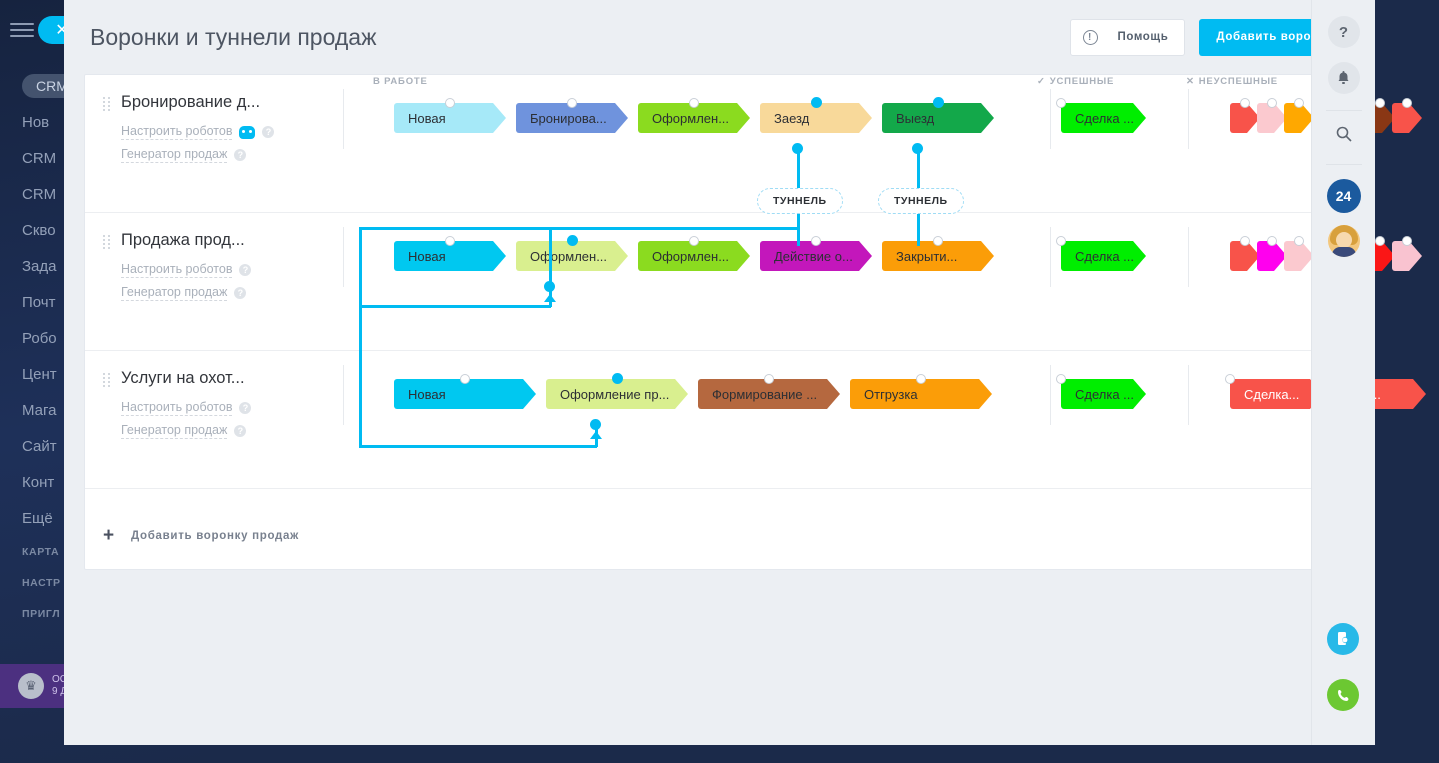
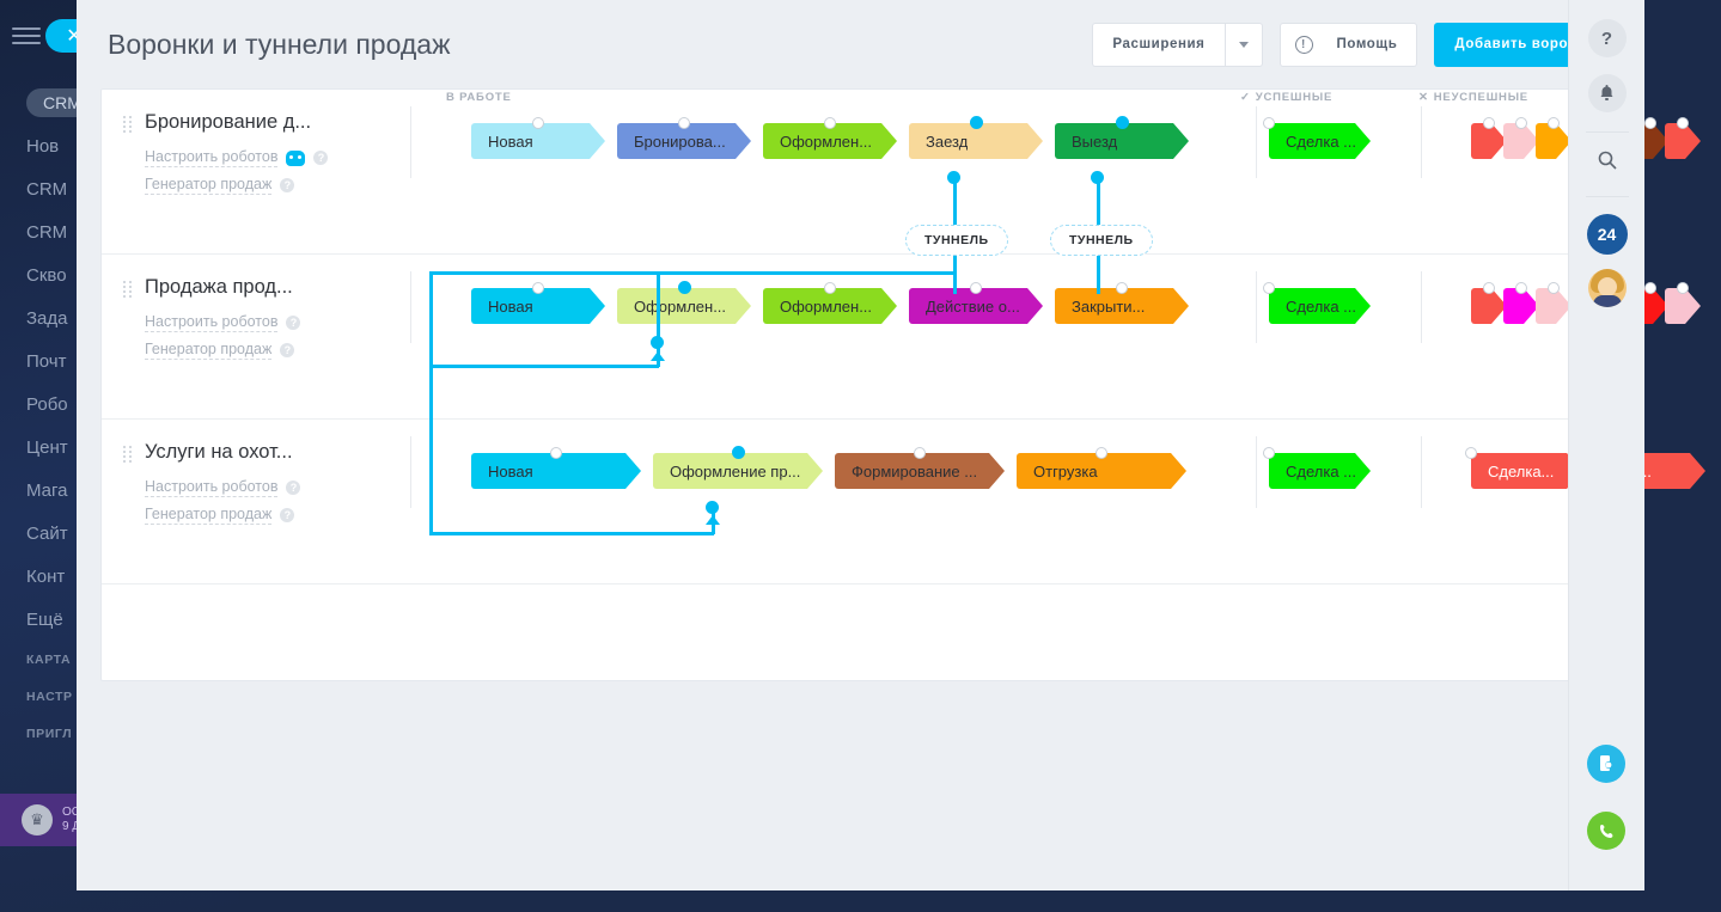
  ✕
  CRM
  Нов
  CRM
  CRM
  Скво
  Зада
  Почт
  Робо
  Цент
  Мага
  Сайт
  Конт
  Ещё
  КАРТА
  НАСТР
  ПРИГЛ
  ♛
  Воронки и туннели продаж
+ Расширения
  !
  Помощь
  Добавить воро
  Бронирование д...
  Настроить роботов
  ?
  Генератор продаж
  ?
  В РАБОТЕ
  ✓
  УСПЕШНЫЕ
  ✕
  НЕУСПЕШНЫЕ
  Новая
  Бронирова...
  Оформлен...
  Заезд
  Выезд
  Сделка ...
  Продажа прод...
  Настроить роботов
  ?
  Генератор продаж
  ?
  Новая
  Оформлен...
  Оформлен...
  Действие о...
  Закрыти...
  Сделка ...
  Услуги на охот...
  Настроить роботов
  ?
  Генератор продаж
  ?
  Новая
  Оформление пр...
  Формирование ...
  Отгрузка
  Сделка ...
  Сделка...
- +
- Добавить воронку продаж
  ТУННЕЛЬ
  ТУННЕЛЬ
  ?
  24
